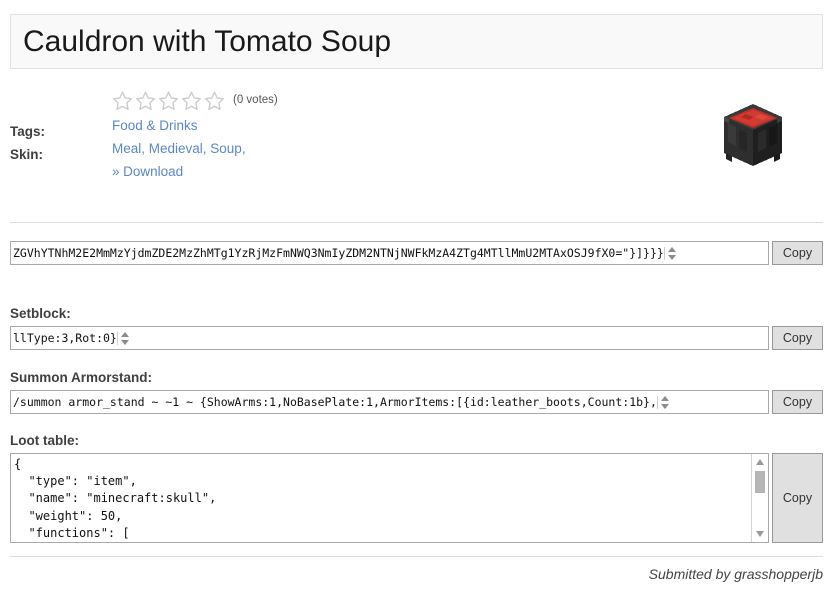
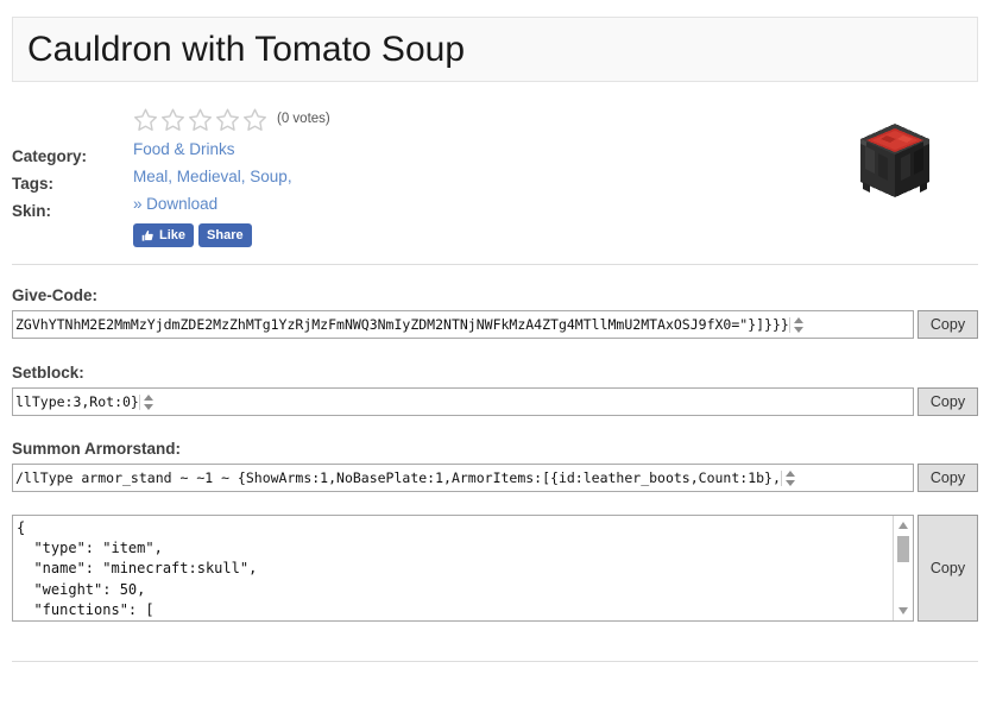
  Cauldron with Tomato Soup
+ Category:
  Tags:
  Skin:
  (0 votes)
  Food & Drinks
  Meal, Medieval, Soup,
  » Download
+ Like
+ Share
+ Give-Code:
  ZGVhYTNhM2E2MmMzYjdmZDE2MzZhMTg1YzRjMzFmNWQ3NmIyZDM2NTNjNWFkMzA4ZTg4MTllMmU2MTAxOSJ9fX0="}]}}}
  Copy
  Setblock:
  llType:3,Rot:0}
  Copy
  Summon Armorstand:
- /summon armor_stand ~ ~1 ~ {ShowArms:1,NoBasePlate:1,ArmorItems:[{id:leather_boots,Count:1b},
+ /llType armor_stand ~ ~1 ~ {ShowArms:1,NoBasePlate:1,ArmorItems:[{id:leather_boots,Count:1b},
  Copy
- Loot table:
  {
  "type": "item",
  "name": "minecraft:skull",
  "weight": 50,
  "functions": [
  Copy
- Submitted by grasshopperjb
